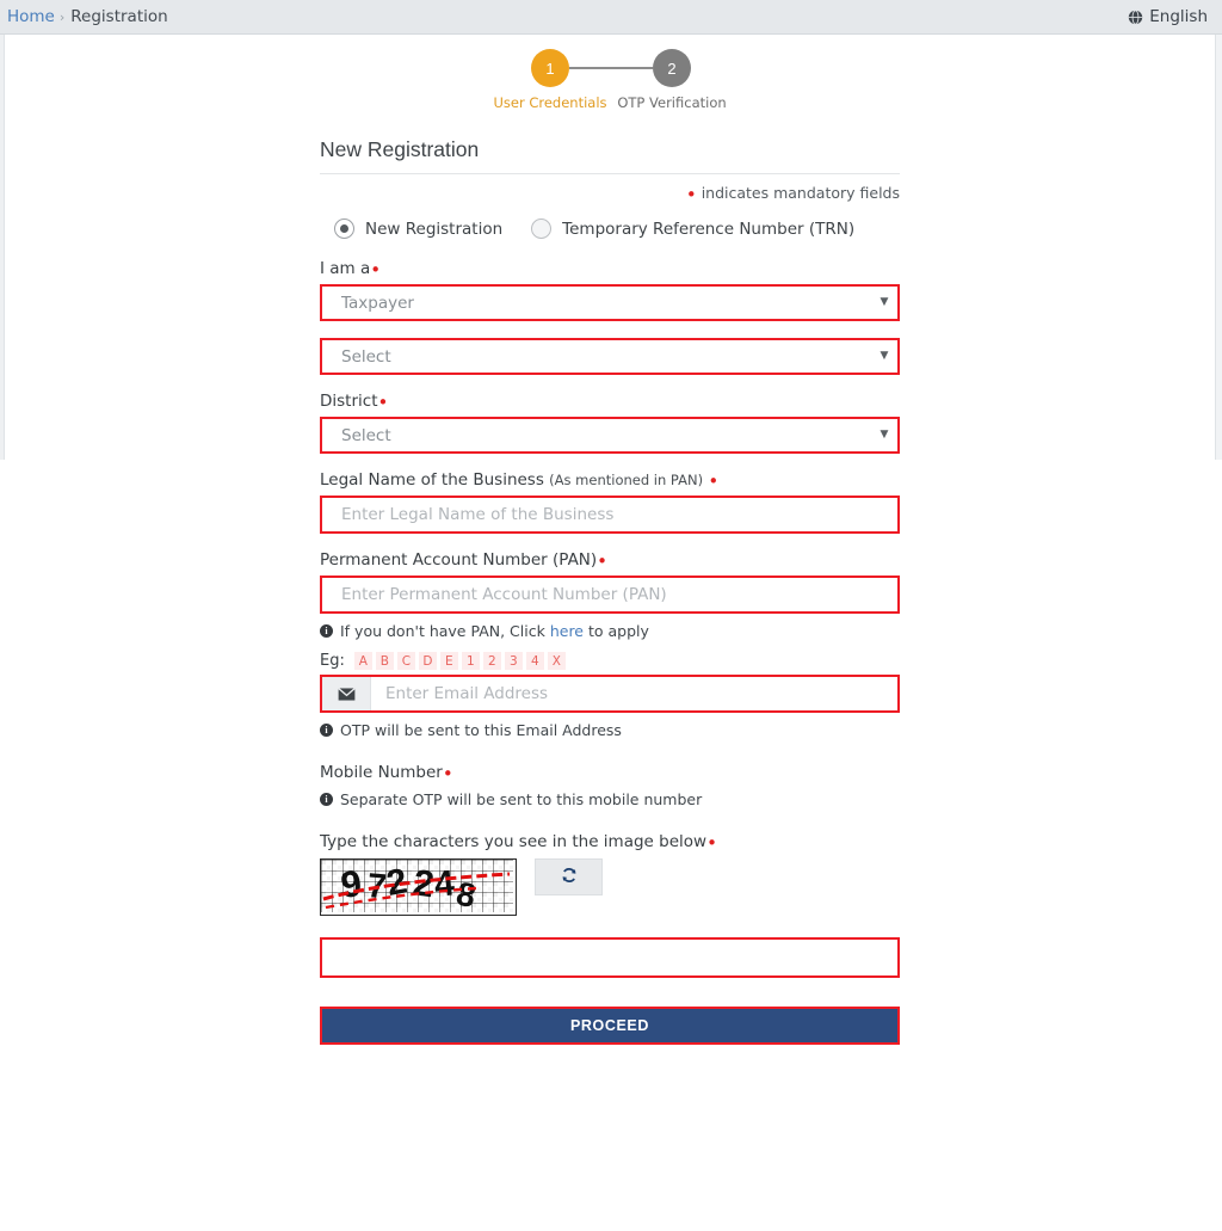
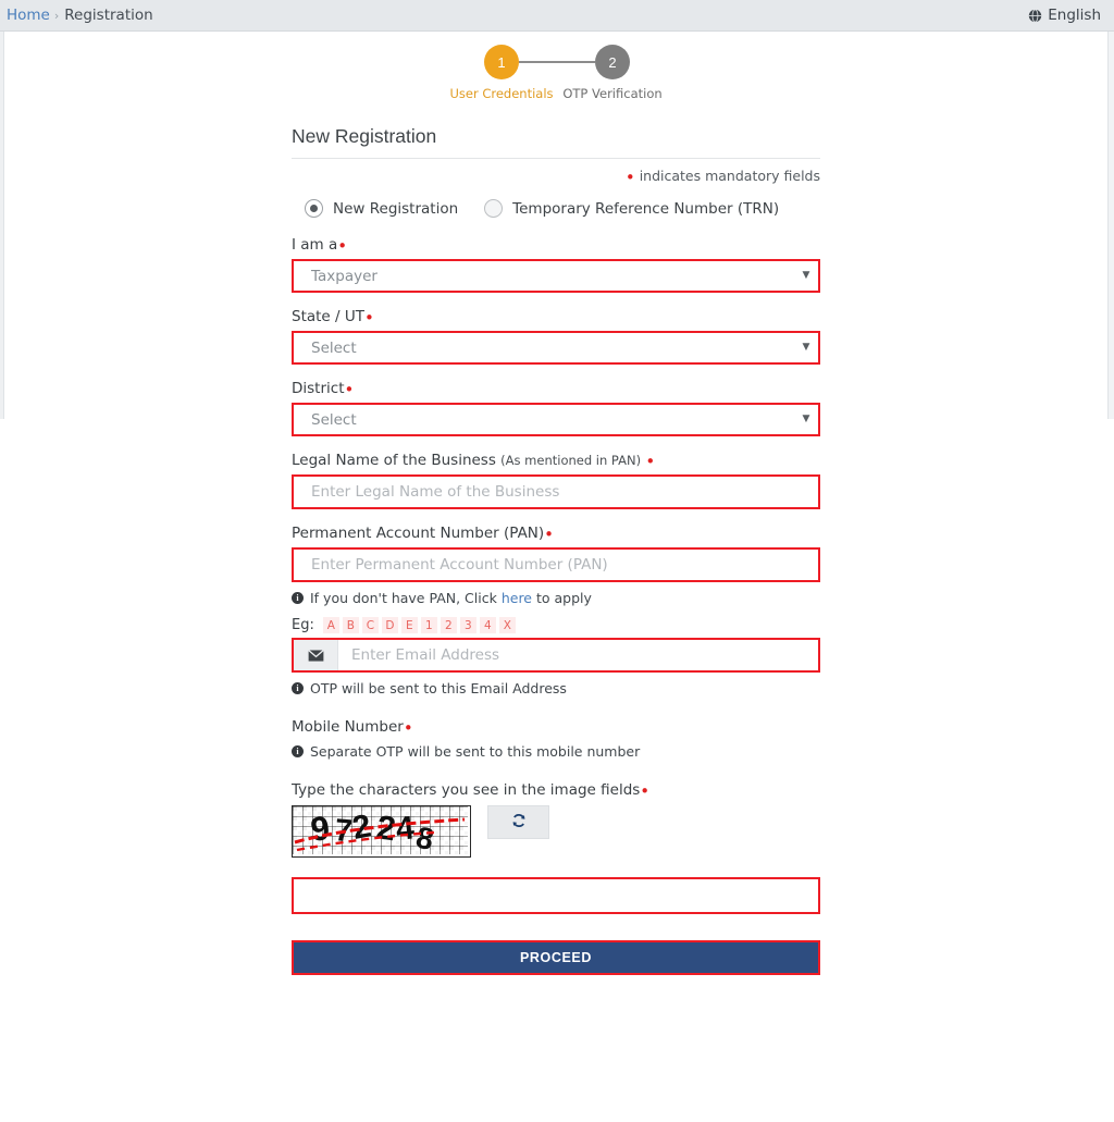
  Home
  ›
  Registration
  English
  1
  2
  User Credentials
  OTP Verification
  New Registration
  • indicates mandatory fields
  New Registration
  Temporary Reference Number (TRN)
  I am a•
  Taxpayer
  ▼
+ State / UT•
  Select
  ▼
  District•
  Select
  ▼
  Legal Name of the Business (As mentioned in PAN) •
  Enter Legal Name of the Business
  Permanent Account Number (PAN)•
  Enter Permanent Account Number (PAN)
  i
  If you don't have PAN, Click
  here
  to apply
  Eg:
  A
  B
  C
  D
  E
  1
  2
  3
  4
  X
  Enter Email Address
  i
  OTP will be sent to this Email Address
  Mobile Number•
  i
  Separate OTP will be sent to this mobile number
- Type the characters you see in the image below•
+ Type the characters you see in the image fields•
  PROCEED
